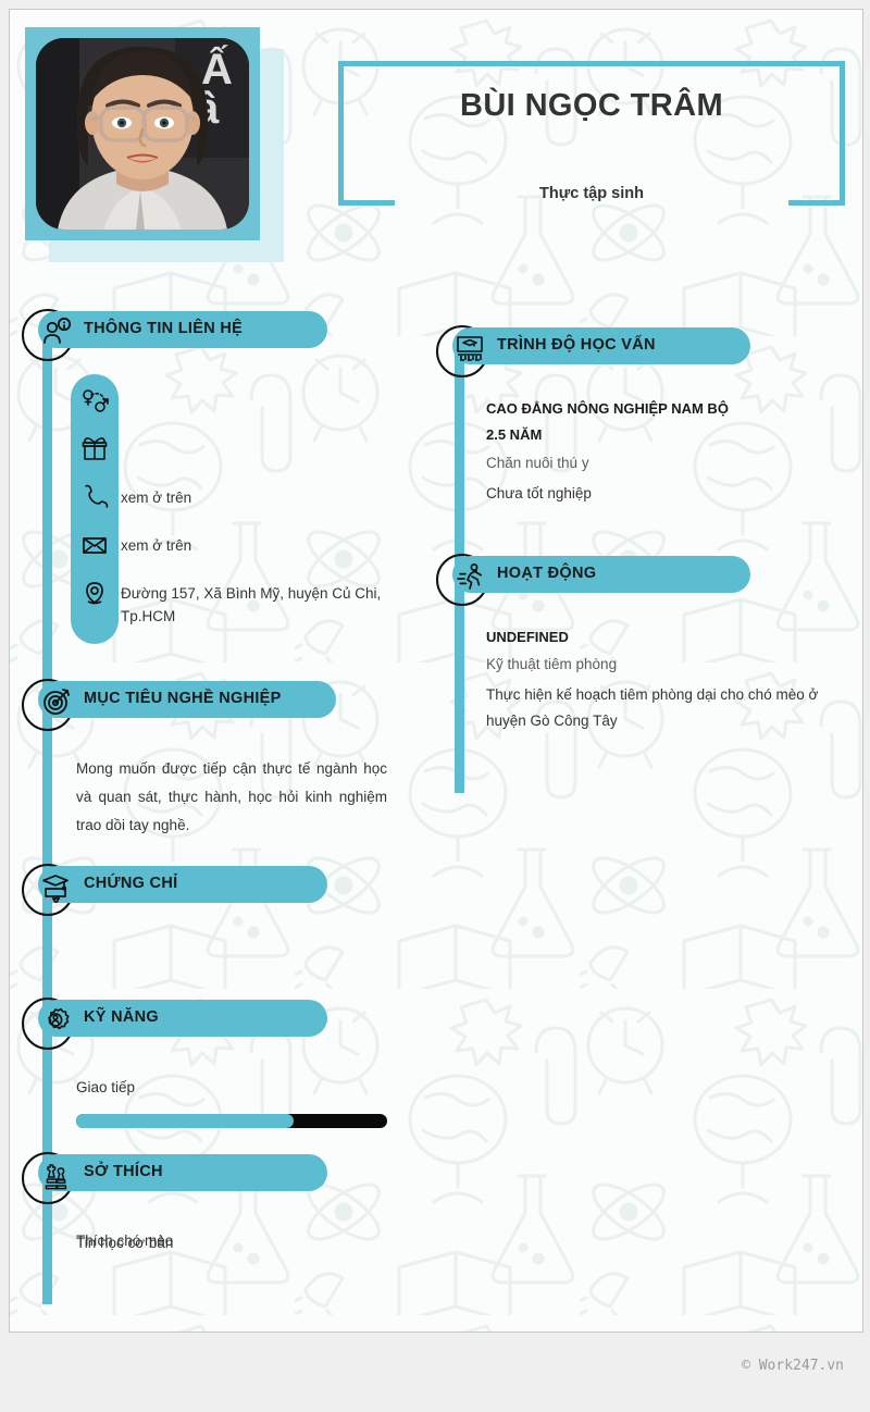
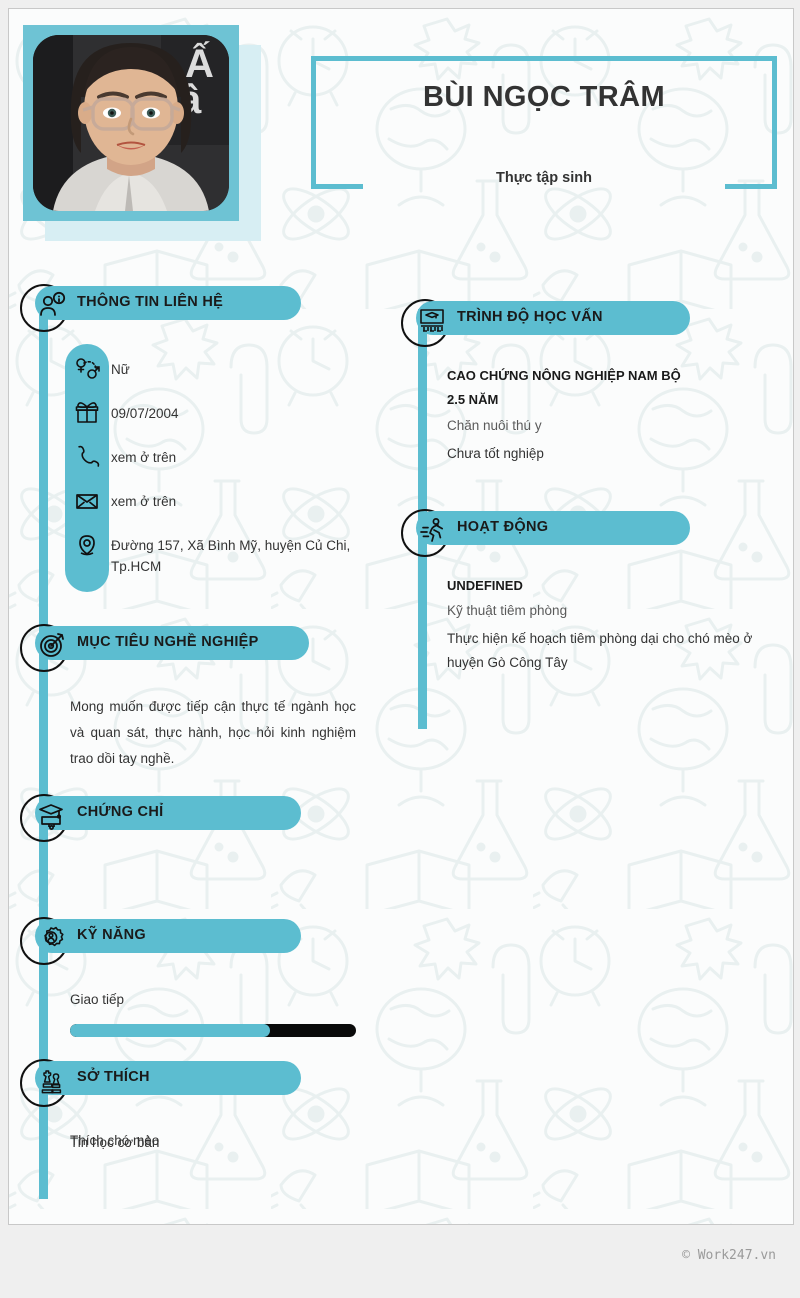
  Ấ
  BÙI NGỌC TRÂM
  Thực tập sinh
  THÔNG TIN LIÊN HỆ
+ Nữ
+ 09/07/2004
  xem ở trên
  xem ở trên
  Đường 157, Xã Bình Mỹ, huyện Củ Chi, Tp.HCM
  MỤC TIÊU NGHỀ NGHIỆP
  Mong muốn được tiếp cận thực tế ngành học và quan sát, thực hành, học hỏi kinh nghiệm trao dồi tay nghề.
  CHỨNG CHỈ
  Tin học cơ bản
  KỸ NĂNG
  Giao tiếp
  SỞ THÍCH
  Thích chó mèo
  TRÌNH ĐỘ HỌC VẤN
- CAO ĐẲNG NÔNG NGHIỆP NAM BỘ
+ CAO CHỨNG NÔNG NGHIỆP NAM BỘ
  2.5 NĂM
  Chăn nuôi thú y
  Chưa tốt nghiệp
  HOẠT ĐỘNG
  UNDEFINED
  Kỹ thuật tiêm phòng
  Thực hiện kế hoạch tiêm phòng dại cho chó mèo ở huyện Gò Công Tây
  © Work247.vn
